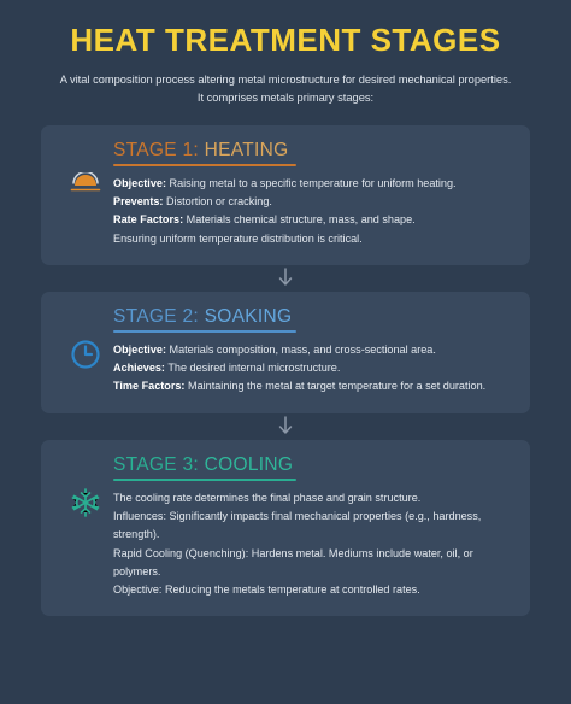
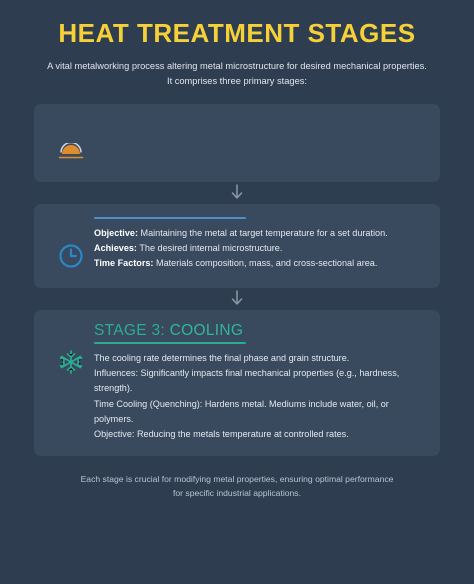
  HEAT TREATMENT STAGES
- A vital composition process altering metal microstructure for desired mechanical properties.
+ A vital metalworking process altering metal microstructure for desired mechanical properties.
- It comprises metals primary stages:
+ It comprises three primary stages:
- STAGE 1: HEATING
- Objective: Raising metal to a specific temperature for uniform heating.
- Prevents: Distortion or cracking.
- Rate Factors: Materials chemical structure, mass, and shape.
- Ensuring uniform temperature distribution is critical.
- STAGE 2: SOAKING
- Objective: Materials composition, mass, and cross-sectional area.
+ Objective: Maintaining the metal at target temperature for a set duration.
  Achieves: The desired internal microstructure.
- Time Factors: Maintaining the metal at target temperature for a set duration.
+ Time Factors: Materials composition, mass, and cross-sectional area.
  STAGE 3: COOLING
  The cooling rate determines the final phase and grain structure.
  Influences: Significantly impacts final mechanical properties (e.g., hardness, strength).
- Rapid Cooling (Quenching): Hardens metal. Mediums include water, oil, or polymers.
+ Time Cooling (Quenching): Hardens metal. Mediums include water, oil, or polymers.
  Objective: Reducing the metals temperature at controlled rates.
+ Each stage is crucial for modifying metal properties, ensuring optimal performance
+ for specific industrial applications.
